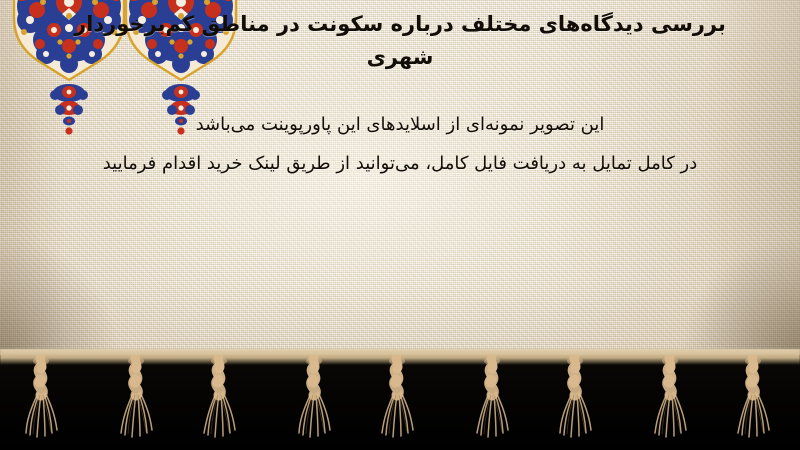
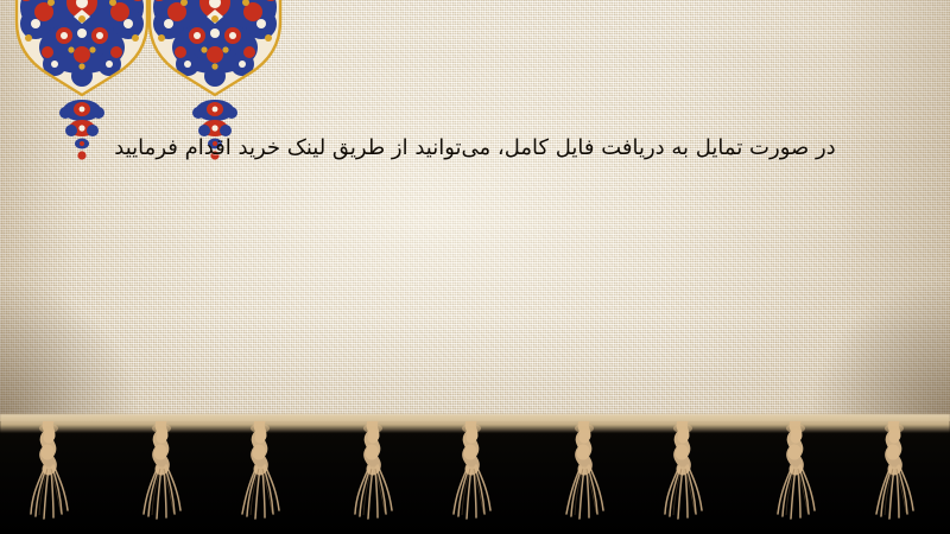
- بررسی دیدگاه‌های مختلف درباره سکونت در مناطق کم‌برخوردار
- شهری
- این تصویر نمونه‌ای از اسلایدهای این پاورپوینت می‌باشد
- در کامل تمایل به دریافت فایل کامل، می‌توانید از طریق لینک خرید اقدام فرمایید
+ در صورت تمایل به دریافت فایل کامل، می‌توانید از طریق لینک خرید اقدام فرمایید
